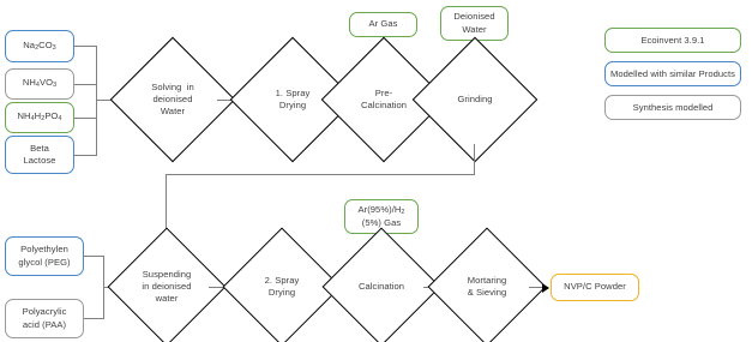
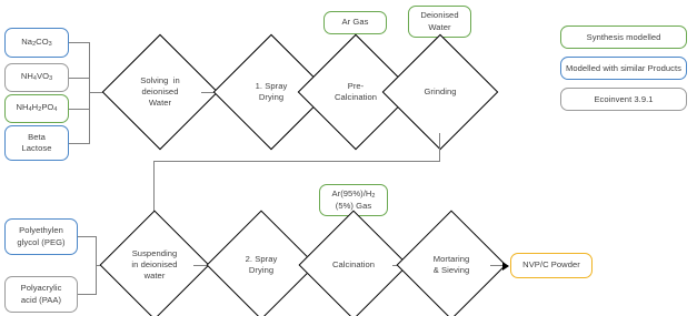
  Beta
  Lactose
  Ar Gas
  Deionised
  Water
  Solving in
  deionised
  Water
  1. Spray
  Drying
  Pre-
  Calcination
  Grinding
  Polyethylen
  glycol (PEG)
  Polyacrylic
  acid (PAA)
  Ar(95%)/H
  (5%) Gas
  Suspending
  in deionised
  water
  2. Spray
  Drying
  Calcination
  Mortaring
  & Sieving
  NVP/C Powder
- Ecoinvent 3.9.1
+ Synthesis modelled
  Modelled with similar Products
- Synthesis modelled
+ Ecoinvent 3.9.1
